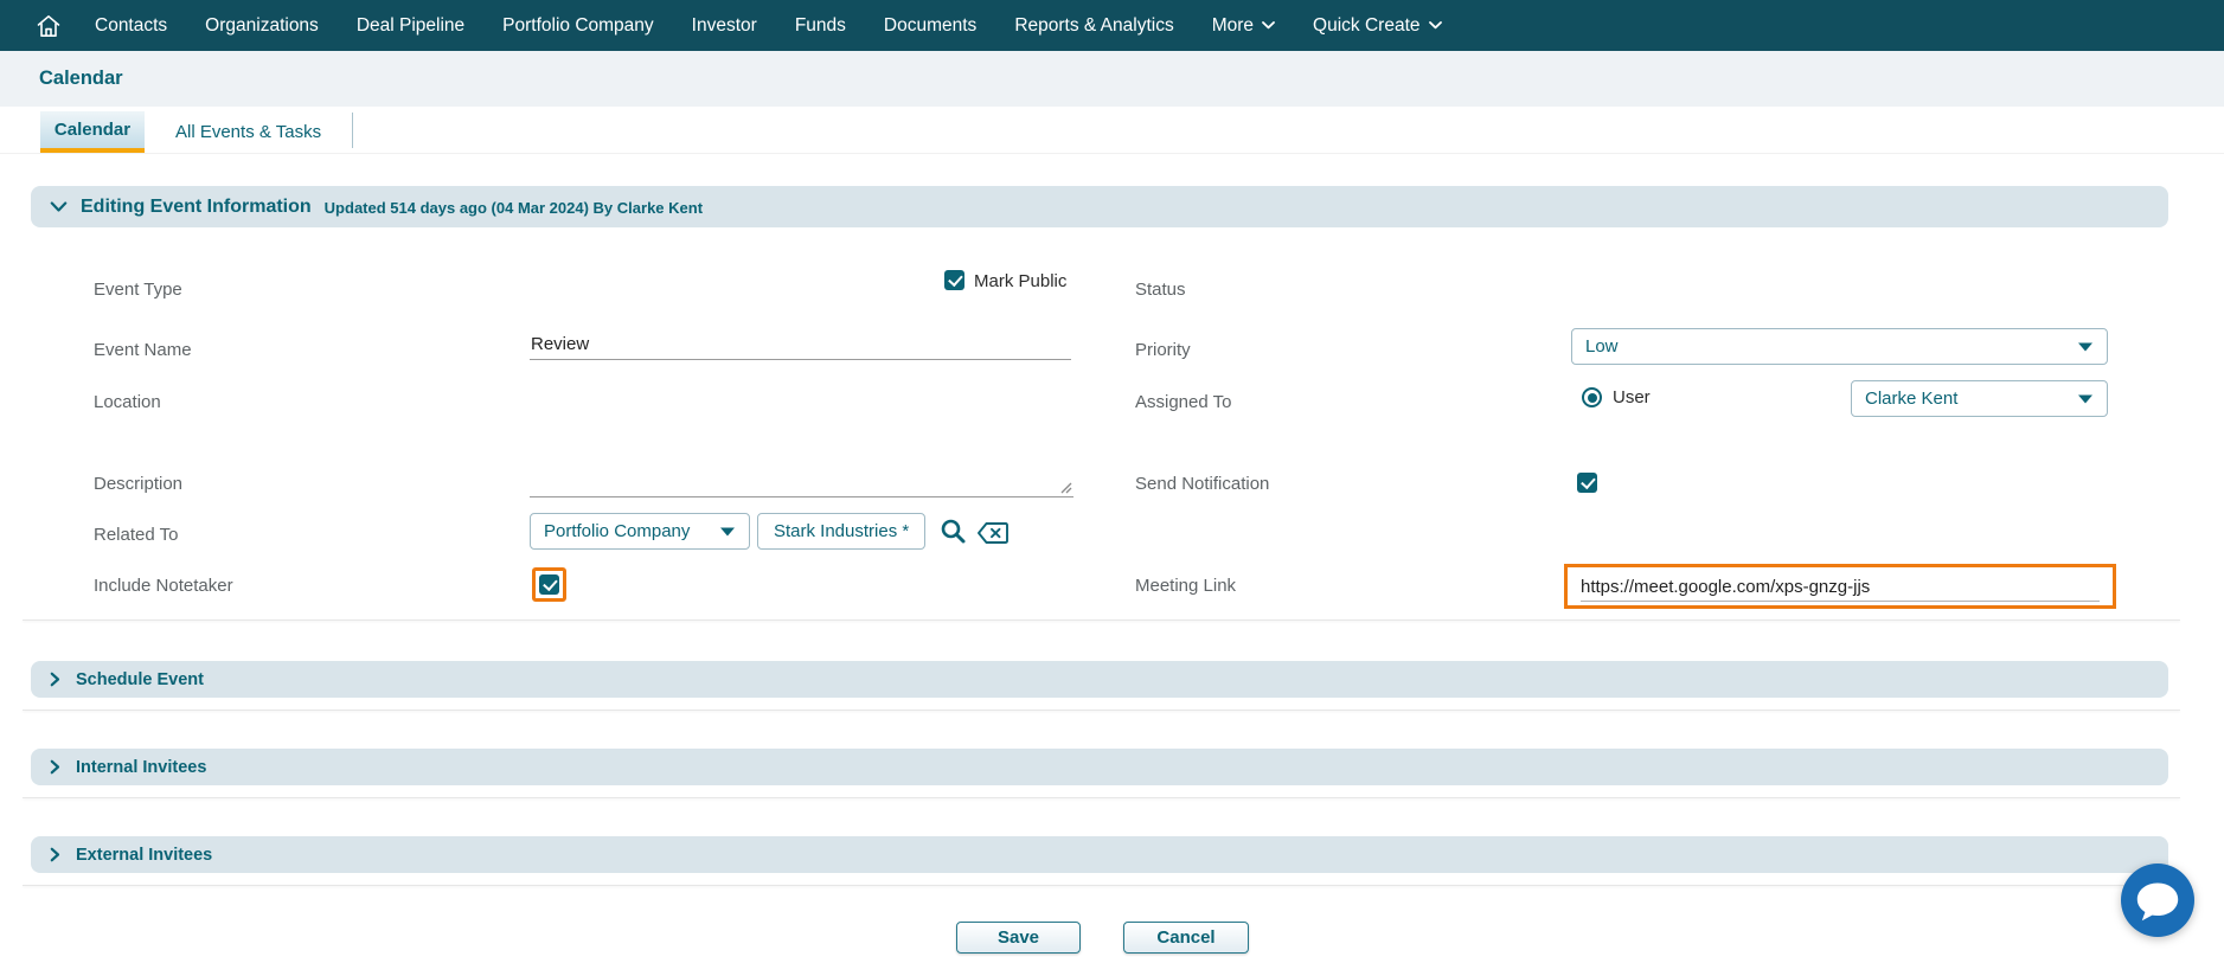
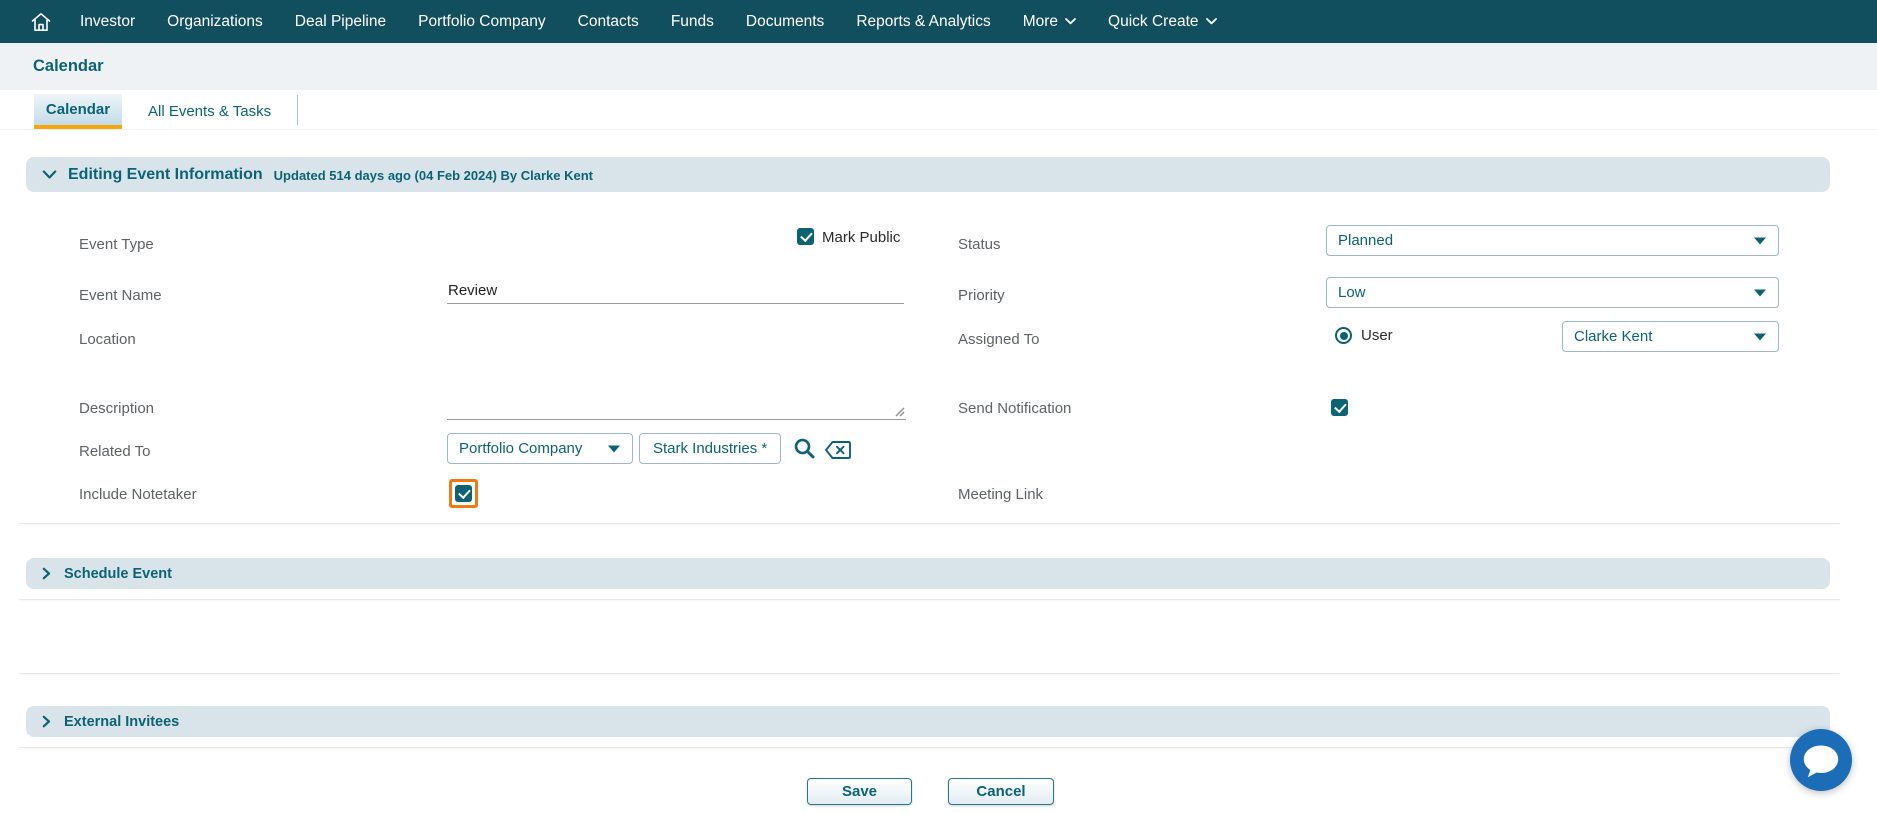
- Contacts
+ Investor
  Organizations
  Deal Pipeline
  Portfolio Company
- Investor
+ Contacts
  Funds
  Documents
  Reports & Analytics
  More
  Quick Create
  Calendar
  Calendar
  All Events & Tasks
  Editing Event Information
- Updated 514 days ago (04 Mar 2024) By Clarke Kent
+ Updated 514 days ago (04 Feb 2024) By Clarke Kent
  Event Type
  Mark Public
  Event Name
  Review
  Location
  Description
  Related To
  Portfolio Company
  Stark Industries *
  Include Notetaker
  Status
+ Planned
  Priority
  Low
  Assigned To
  User
  Clarke Kent
  Send Notification
  Meeting Link
- https://meet.google.com/xps-gnzg-jjs
  Schedule Event
- Internal Invitees
  External Invitees
  Save
  Cancel
